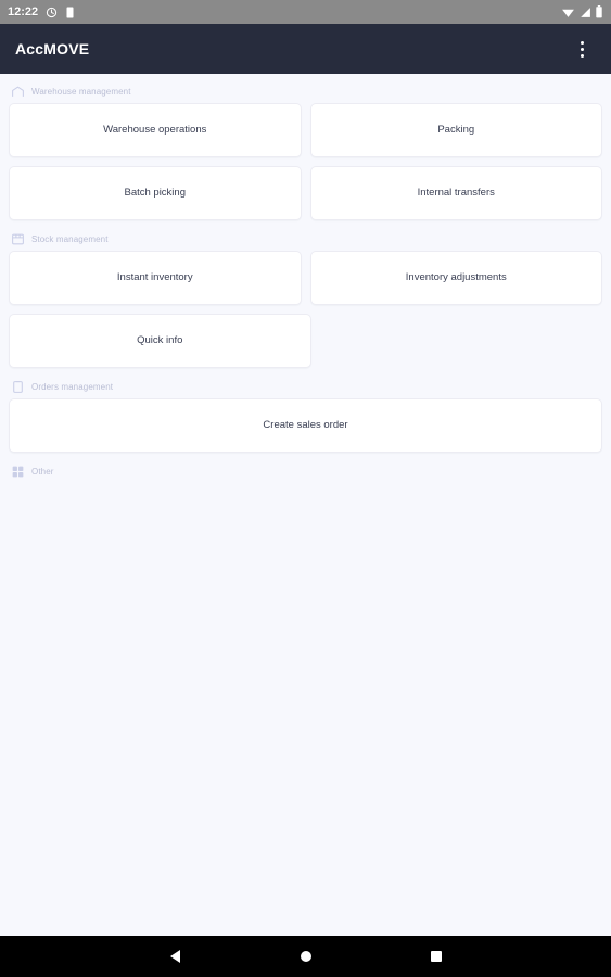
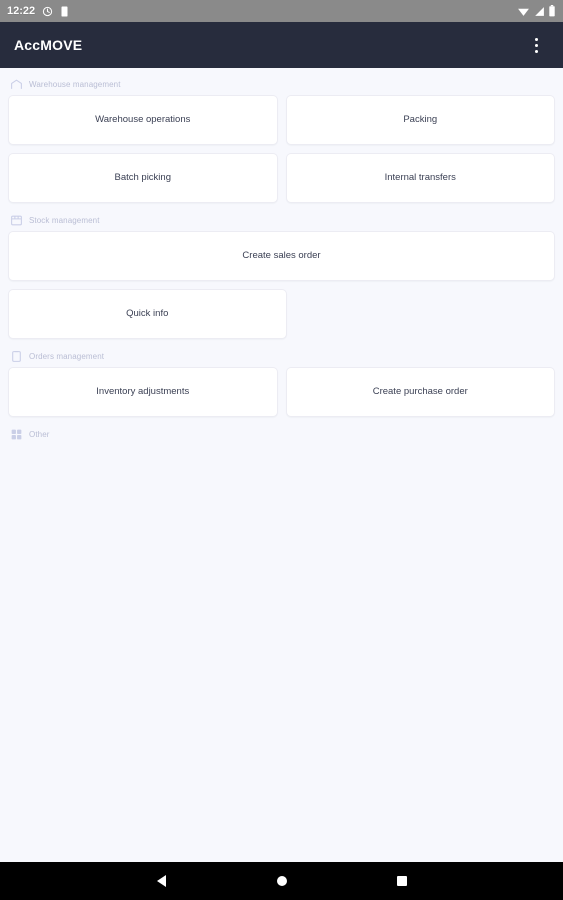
  12:22
  AccMOVE
  Warehouse management
  Warehouse operations
  Packing
  Batch picking
  Internal transfers
  Stock management
- Instant inventory
- Inventory adjustments
+ Create sales order
  Quick info
  Orders management
- Create sales order
+ Inventory adjustments
+ Create purchase order
  Other
